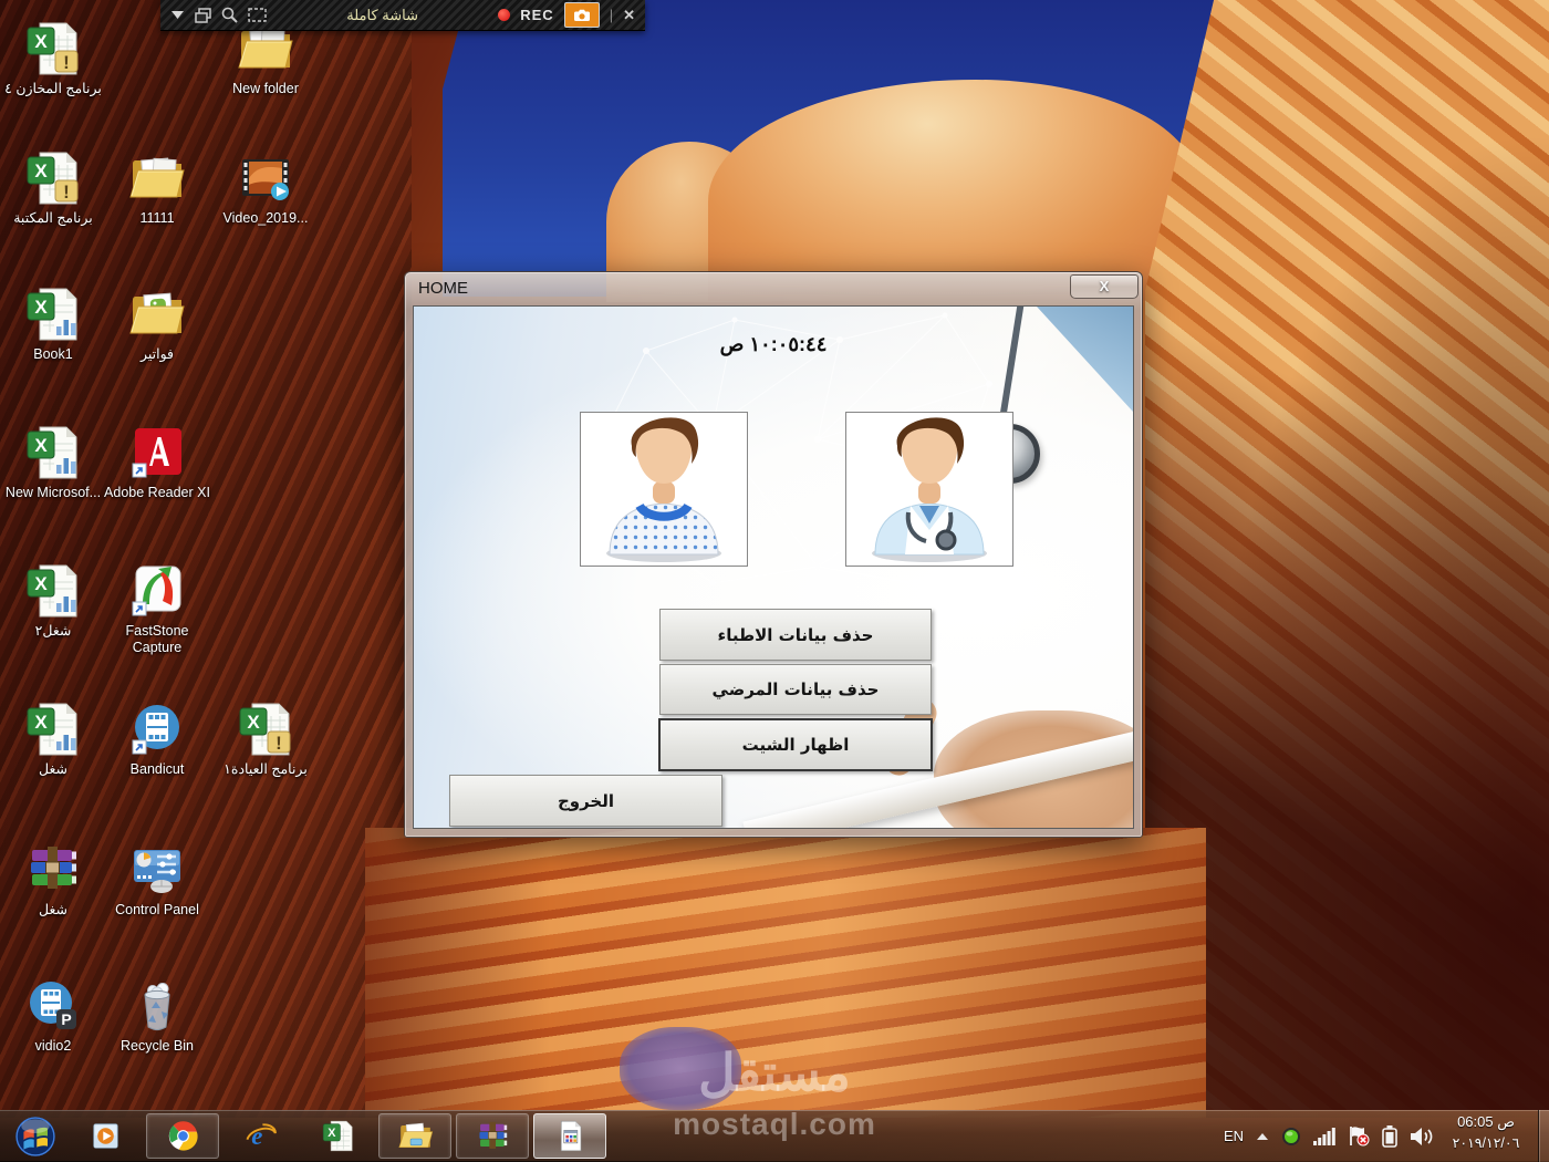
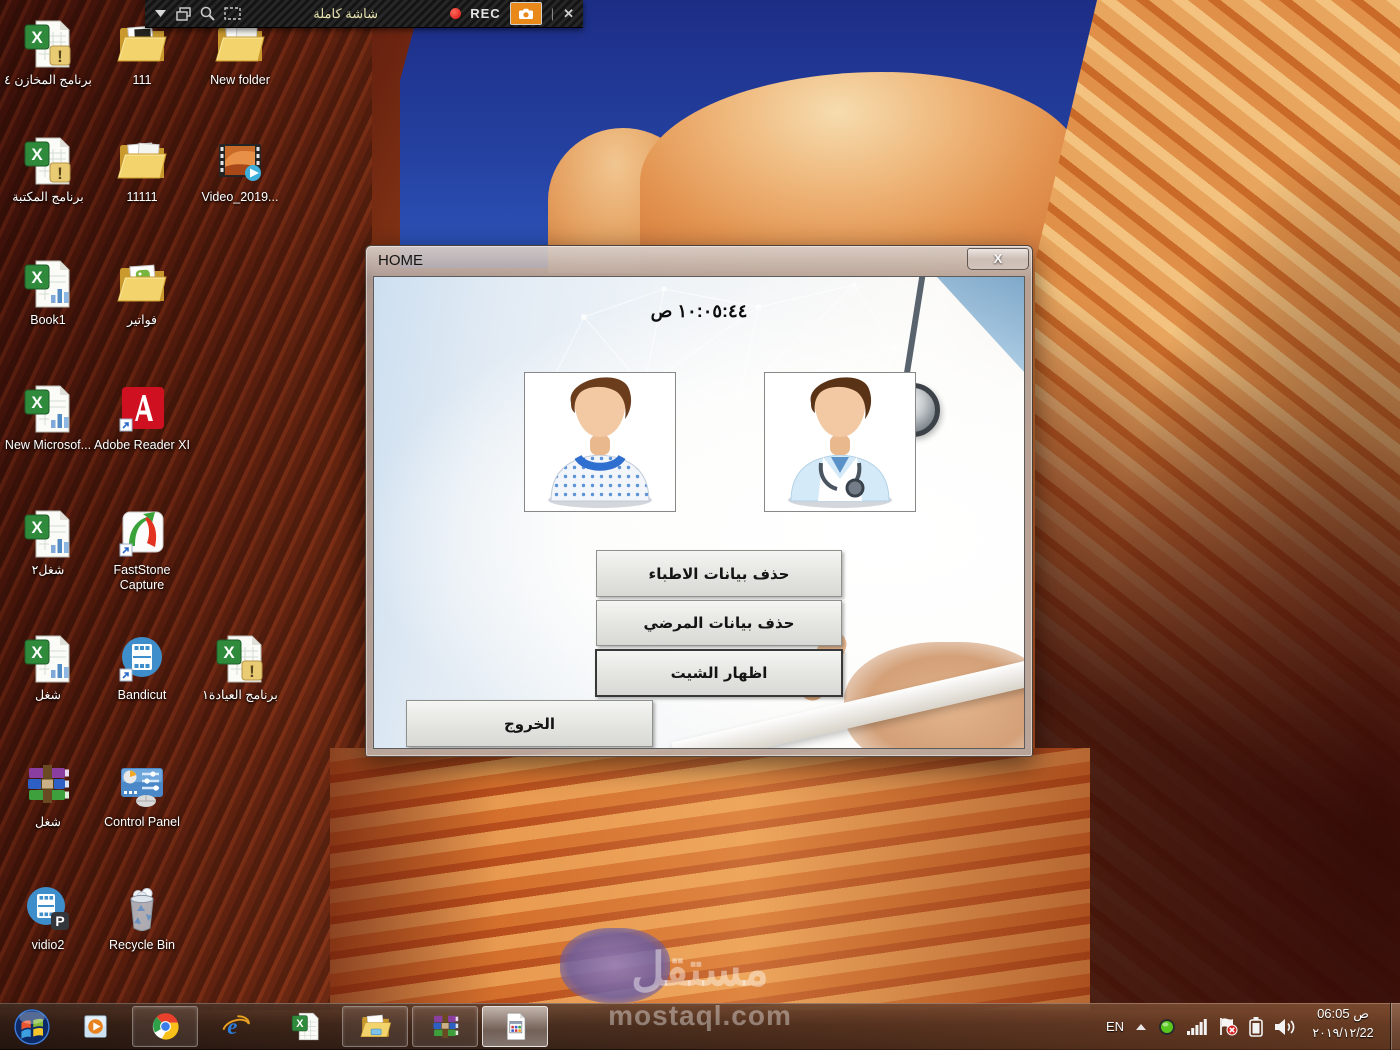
  X
  !
  برنامج المخازن ٤
+ 111
  New folder
  X
  !
  برنامج المكتبة
  11111
  Video_2019...
  X
  Book1
  فواتير
  X
  New Microsof...
  Adobe Reader XI
  X
  شغل٢
  FastStone Capture
  X
  شغل
  Bandicut
  X
  !
  برنامج العيادة١
  شغل
  Control Panel
  P
  vidio2
  Recycle Bin
  شاشة كاملة
  REC
  |
  ✕
  HOME
  X
  ١٠:٠٥:٤٤ ص
  حذف بيانات الاطباء
  حذف بيانات المرضي
  اظهار الشيت
  الخروج
  مستقل
  mostaql.com
  e
  X
  EN
  06:05 ص
- ٢٠١٩/١٢/٠٦
+ ٢٠١٩/١٢/22
